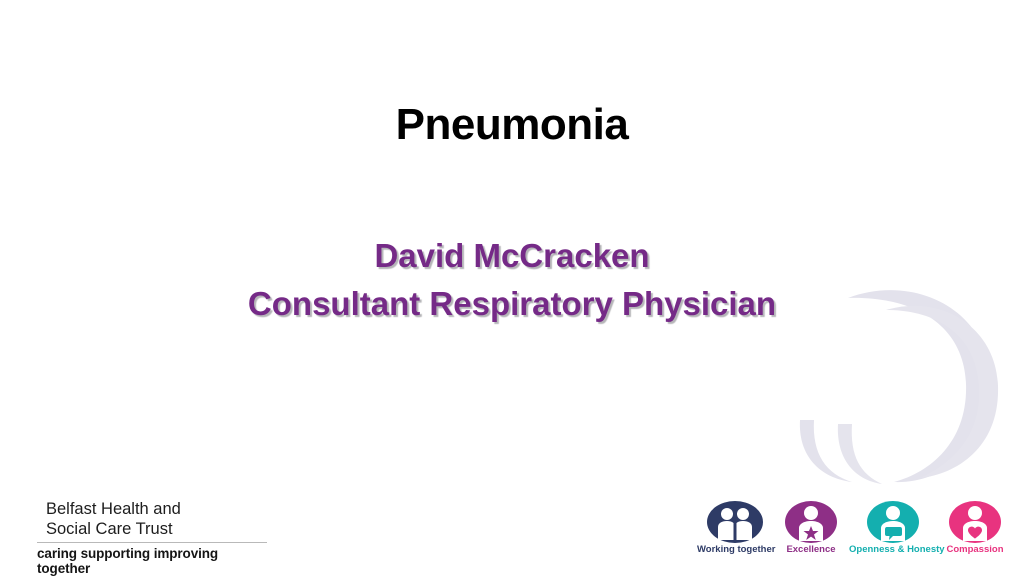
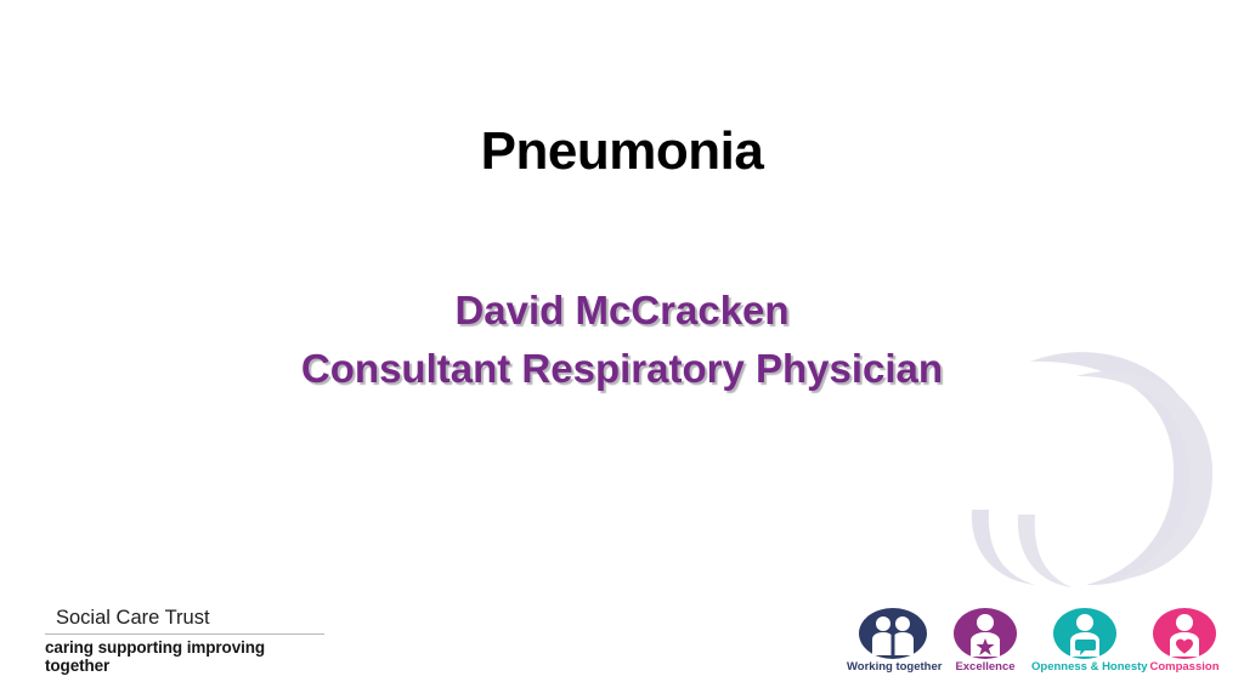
  Pneumonia
  David McCracken
  Consultant Respiratory Physician
- Belfast Health and
  Social Care Trust
  caring supporting improving together
  Working togethe
  Excellence
  Openness & Hones
  Compassion
